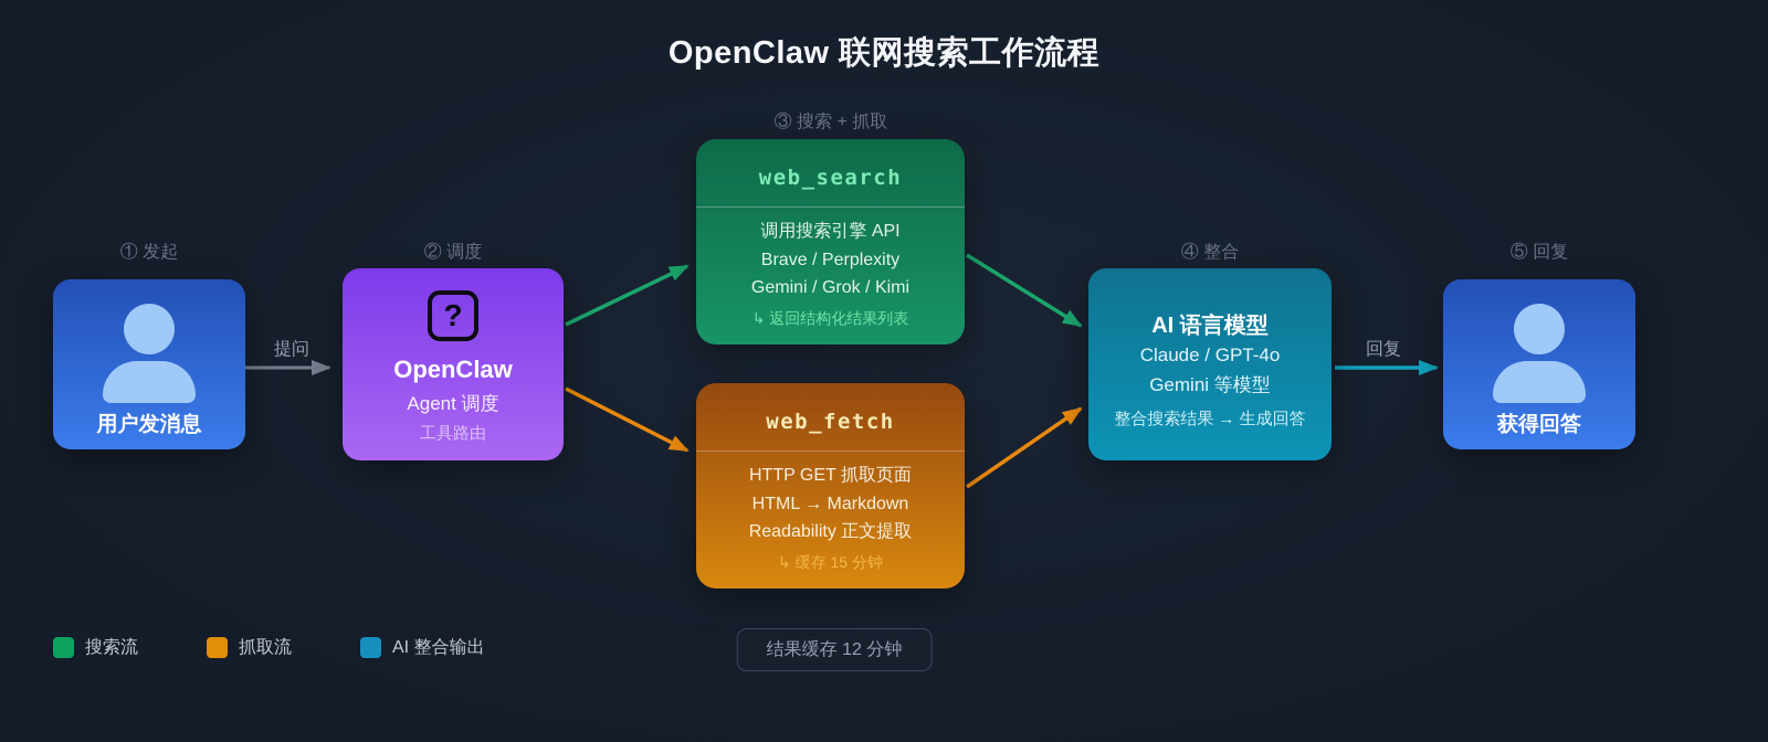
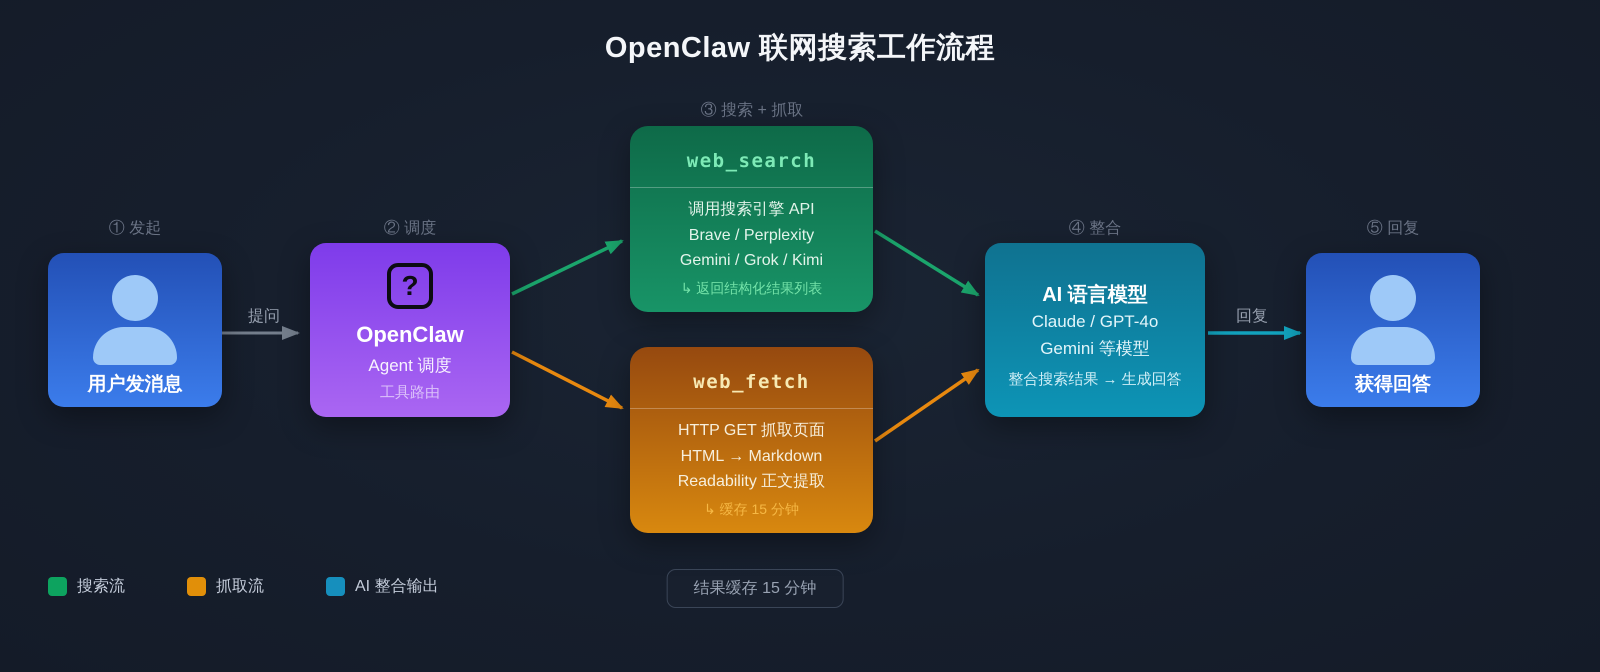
  OpenClaw 联网搜索工作流程
  ① 发起
  ② 调度
  ③ 搜索 + 抓取
  ④ 整合
  ⑤ 回复
  提问
  回复
  用户发消息
  ?
  OpenClaw
  Agent 调度
  工具路由
  web_search
  调用搜索引擎 API
  Brave / Perplexity
  Gemini / Grok / Kimi
  ↳ 返回结构化结果列表
  web_fetch
  HTTP GET 抓取页面
  HTML → Markdown
  Readability 正文提取
  ↳ 缓存 15 分钟
  AI 语言模型
  Claude / GPT-4o
  Gemini 等模型
  整合搜索结果 → 生成回答
  获得回答
  搜索流
  抓取流
  AI 整合输出
- 结果缓存 12 分钟
+ 结果缓存 15 分钟
